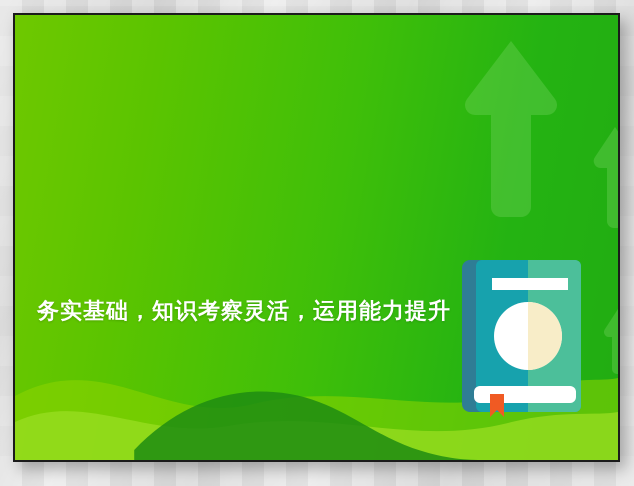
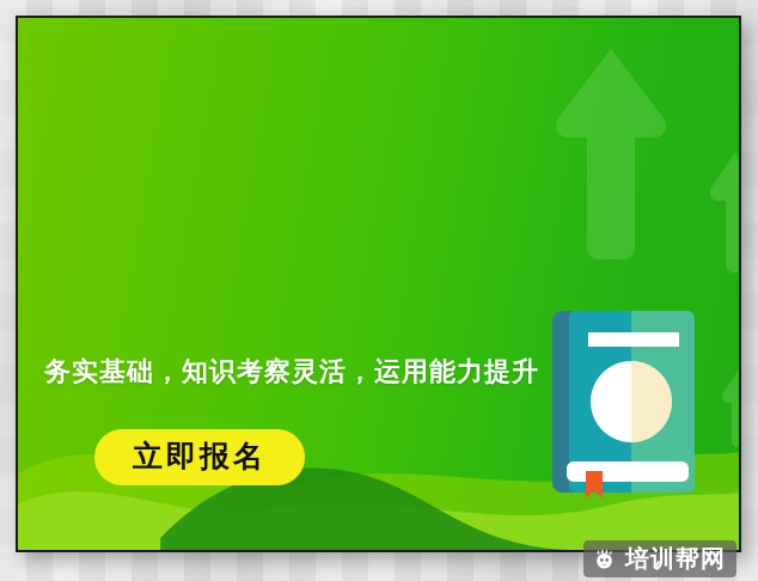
  务实基础，知识考察灵活，运用能力提升
+ 立即报名
+ 培训帮网
